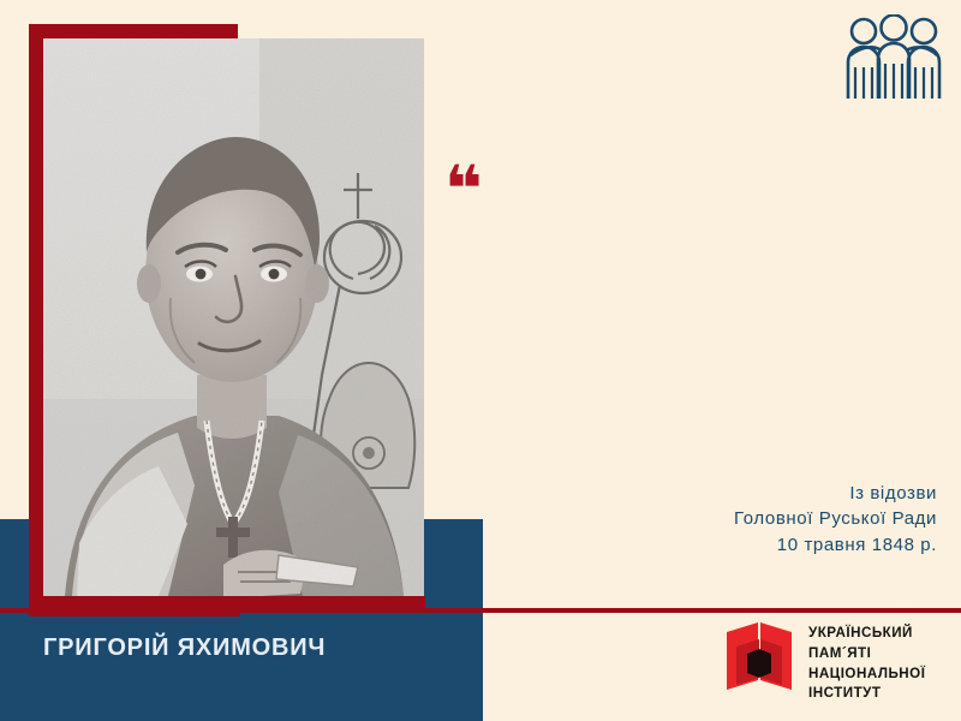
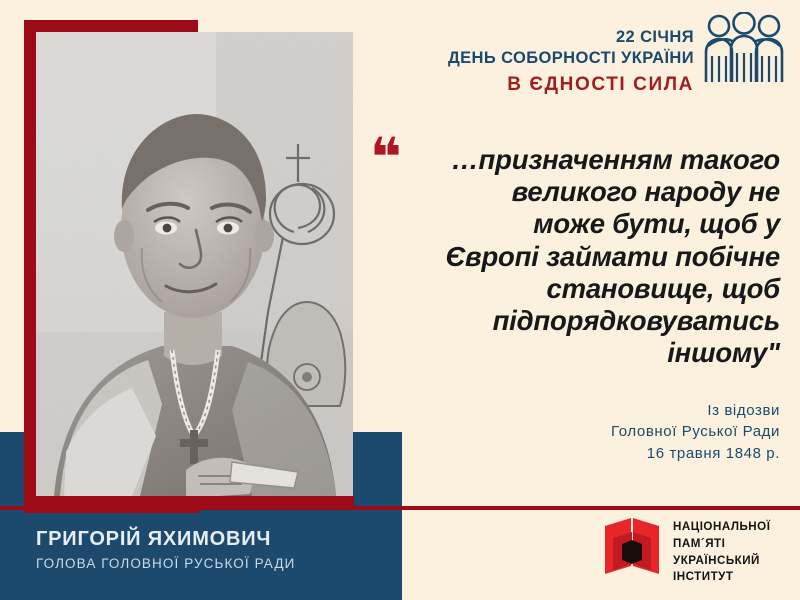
+ 22 СІЧНЯ
+ ДЕНЬ СОБОРНОСТІ УКРАЇНИ
+ В ЄДНОСТІ СИЛА
  ❝
+ …призначенням такого
+ великого народу не
+ може бути, щоб у
+ Європі займати побічне
+ становище, щоб
+ підпорядковуватись
+ іншому"
  Із відозви
  Головної Руської Ради
- 10 травня 1848 р.
+ 16 травня 1848 р.
  ГРИГОРІЙ ЯХИМОВИЧ
+ ГОЛОВА ГОЛОВНОЇ РУСЬКОЇ РАДИ
- УКРАЇНСЬКИЙ
+ НАЦІОНАЛЬНОЇ
  ПАМ´ЯТІ
- НАЦІОНАЛЬНОЇ
+ УКРАЇНСЬКИЙ
  ІНСТИТУТ
